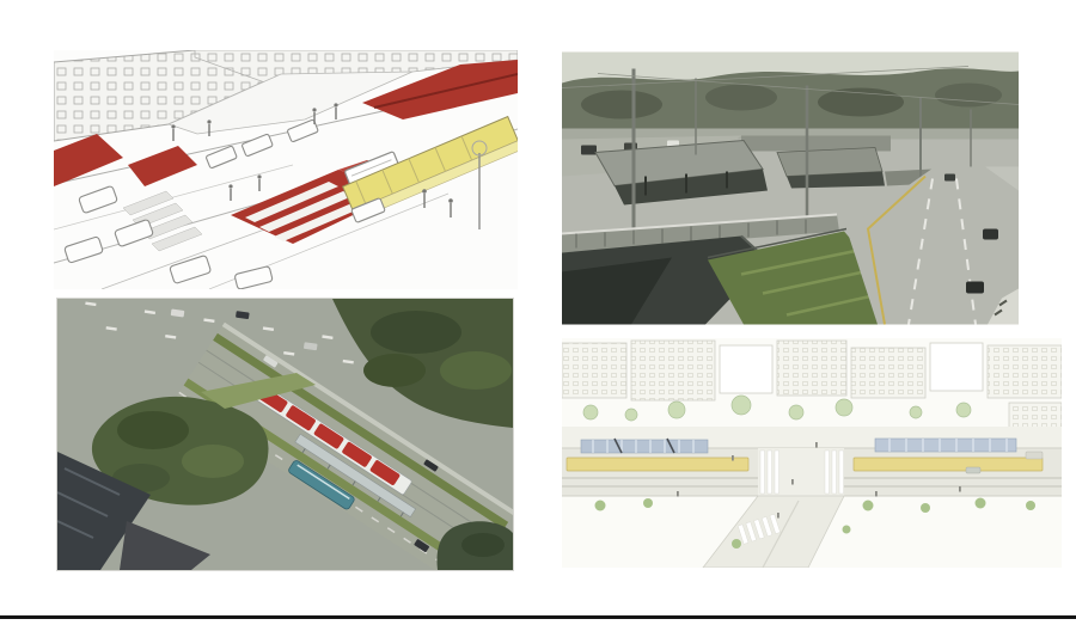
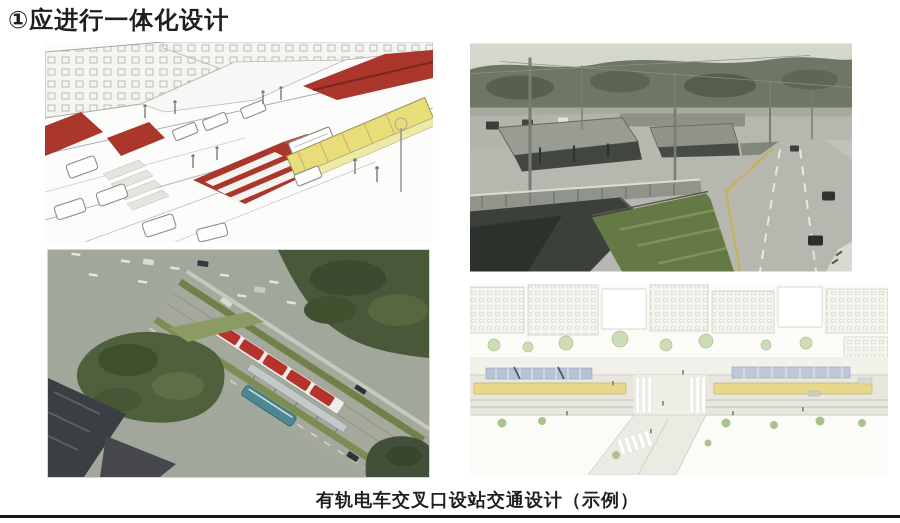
+ ①应进行一体化设计
+ 有轨电车交叉口设站交通设计（示例）
